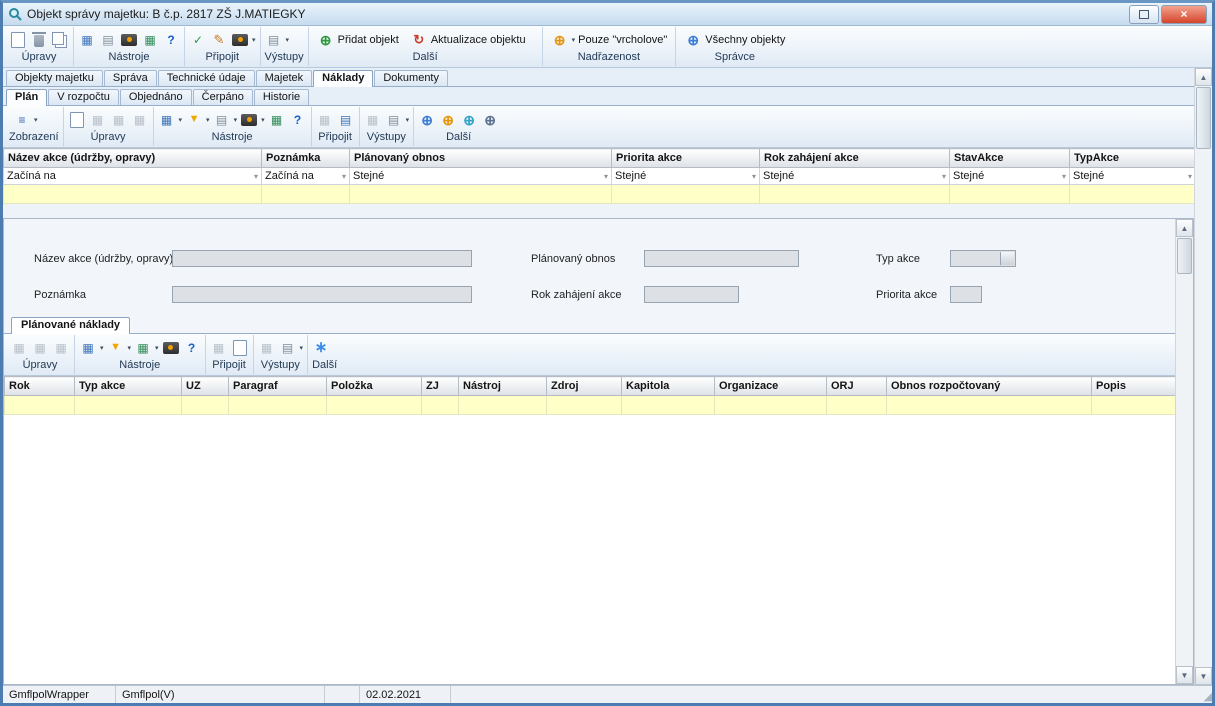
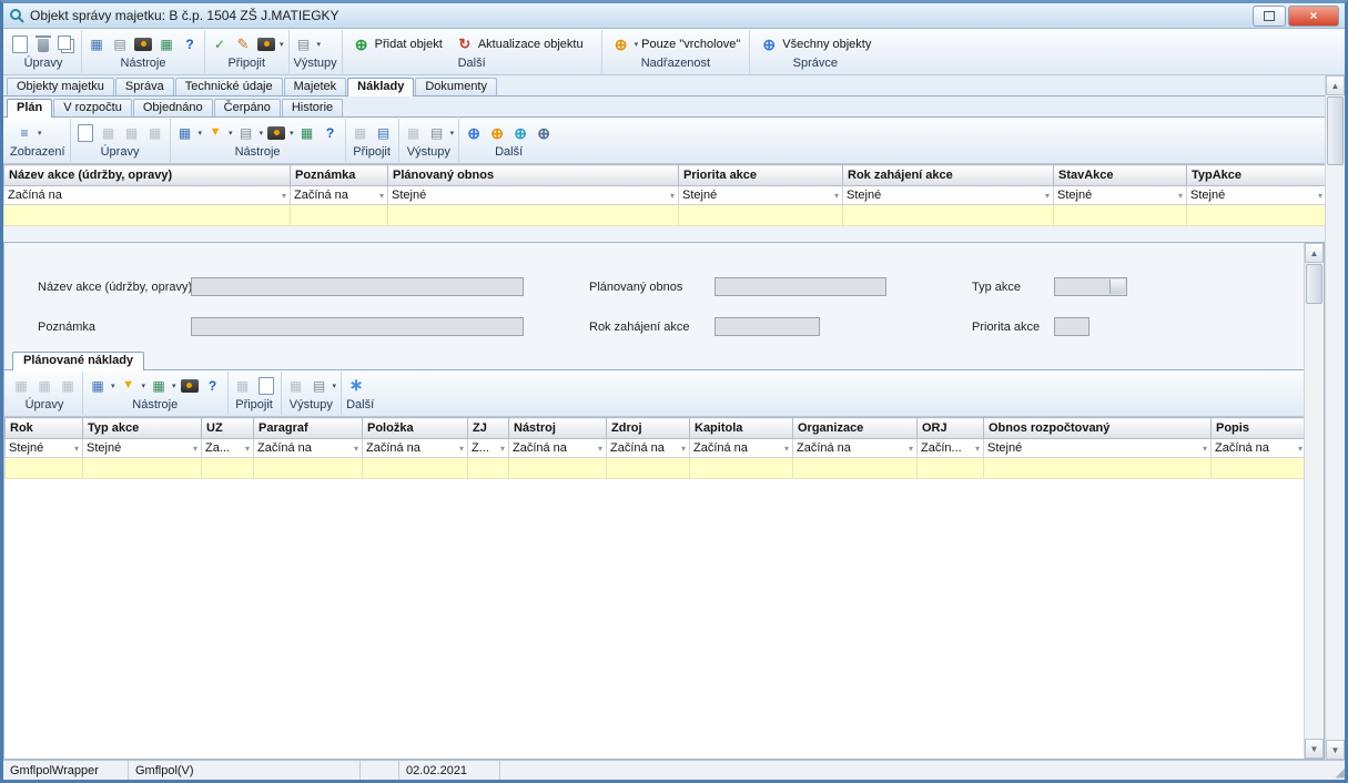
- Objekt správy majetku: B č.p. 2817 ZŠ J.MATIEGKY
+ Objekt správy majetku: B č.p. 1504 ZŠ J.MATIEGKY
  ×
  Úpravy
  ▦
  ▤
  ▦
  ?
  Nástroje
  ✓
  ✎
  Připojit
  ▤
  Výstupy
  ⊕
  Přidat objekt
  ↻
  Aktualizace objektu
  Další
  ⊕
  Pouze "vrcholove"
  Nadřazenost
  ⊕
  Všechny objekty
  Správce
  Objekty majetku
  Správa
  Technické údaje
  Majetek
  Náklady
  Dokumenty
  Plán
  V rozpočtu
  Objednáno
  Čerpáno
  Historie
  ≡
  Zobrazení
  ▦
  ▦
  ▦
  Úpravy
  ▦
  ▼
  ▤
  ▦
  ?
  Nástroje
  ▦
  ▤
  Připojit
  ▦
  ▤
  Výstupy
  ⊕
  ⊕
  ⊕
  ⊕
  Další
  Název akce (údržby, opravy)	Poznámka	Plánovaný obnos	Priorita akce	Rok zahájení akce	StavAkce	TypAkce
  Začíná na ▾	Začíná na ▾	Stejné ▾	Stejné ▾	Stejné ▾	Stejné ▾	Stejné ▾
  Název akce (údržby, opravy
  Plánovaný obnos
  Typ akce
  Poznámka
  Rok zahájení akce
  Priorita akce
  Plánované náklady
  ▦
  ▦
  ▦
  Úpravy
  ▦
  ▼
  ▦
  ?
  Nástroje
  ▦
  Připojit
  ▦
  ▤
  Výstupy
  ∗
  Další
  Rok	Typ akce	UZ	Paragraf	Položka	ZJ	Nástroj	Zdroj	Kapitola	Organizace	ORJ	Obnos rozpočtovaný	Popis
+ Stejné ▾	Stejné ▾	Za... ▾	Začíná na ▾	Začíná na ▾	Z... ▾	Začíná na ▾	Začíná na ▾	Začíná na ▾	Začíná na ▾	Začín... ▾	Stejné ▾	Začíná na ▾
  ▲
  ▼
  ▲
  ▼
  GmflpolWrapper
  Gmflpol(V)
  02.02.2021
  ◢
